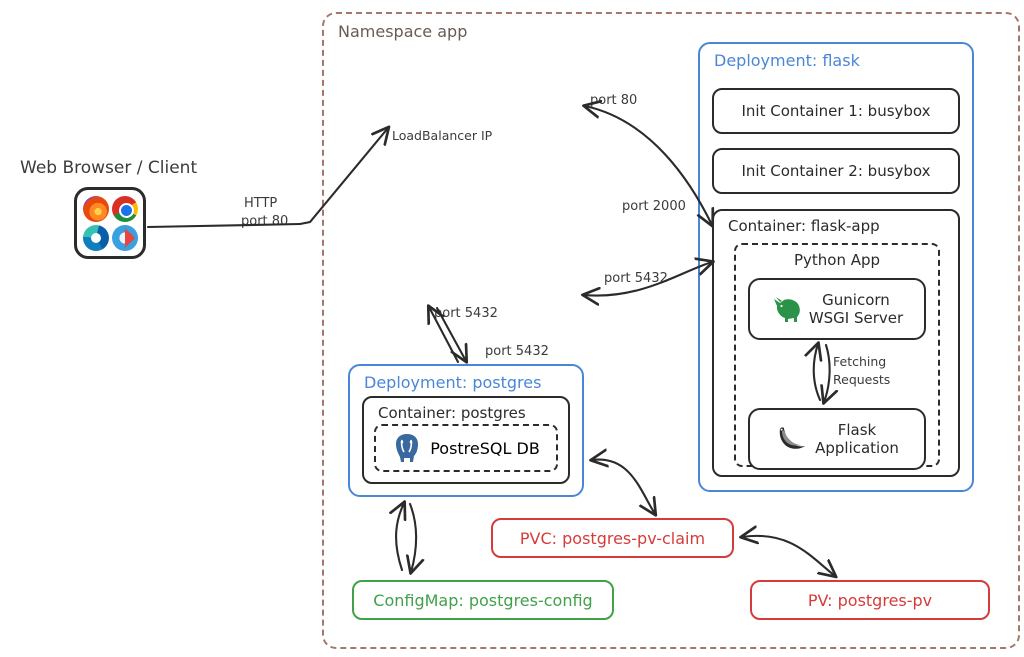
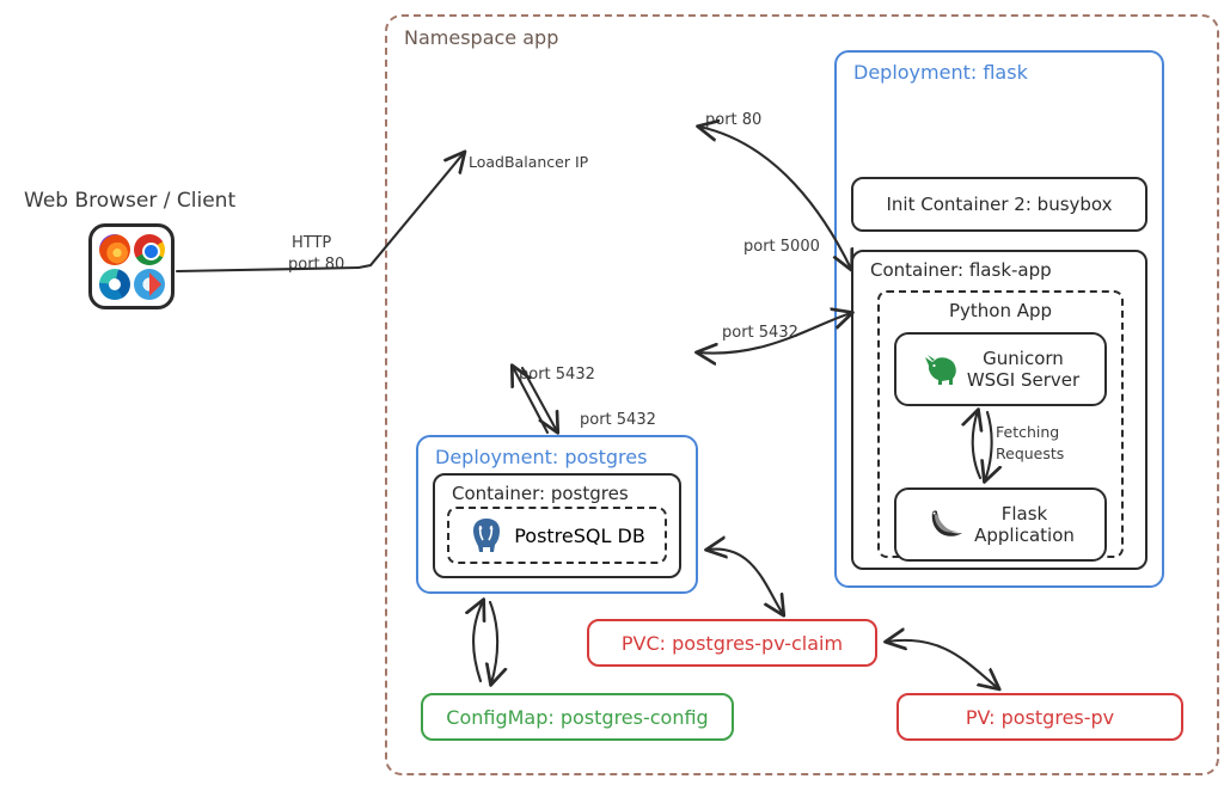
  Namespace app
  Web Browser / Client
  HTTP
  port 80
  LoadBalancer IP
  port 80
  port 5432
  port 5432
  port 5432
- port 2000
+ port 5000
  Deployment: flask
- Init Container 1: busybox
  Init Container 2: busybox
  Container: flask-app
  Python App
  Gunicorn
  WSGI Server
  Flask
  Application
  Fetching
  Requests
  Deployment: postgres
  Container: postgres
  PostreSQL DB
  PVC: postgres-pv-claim
  PV: postgres-pv
  ConfigMap: postgres-config
